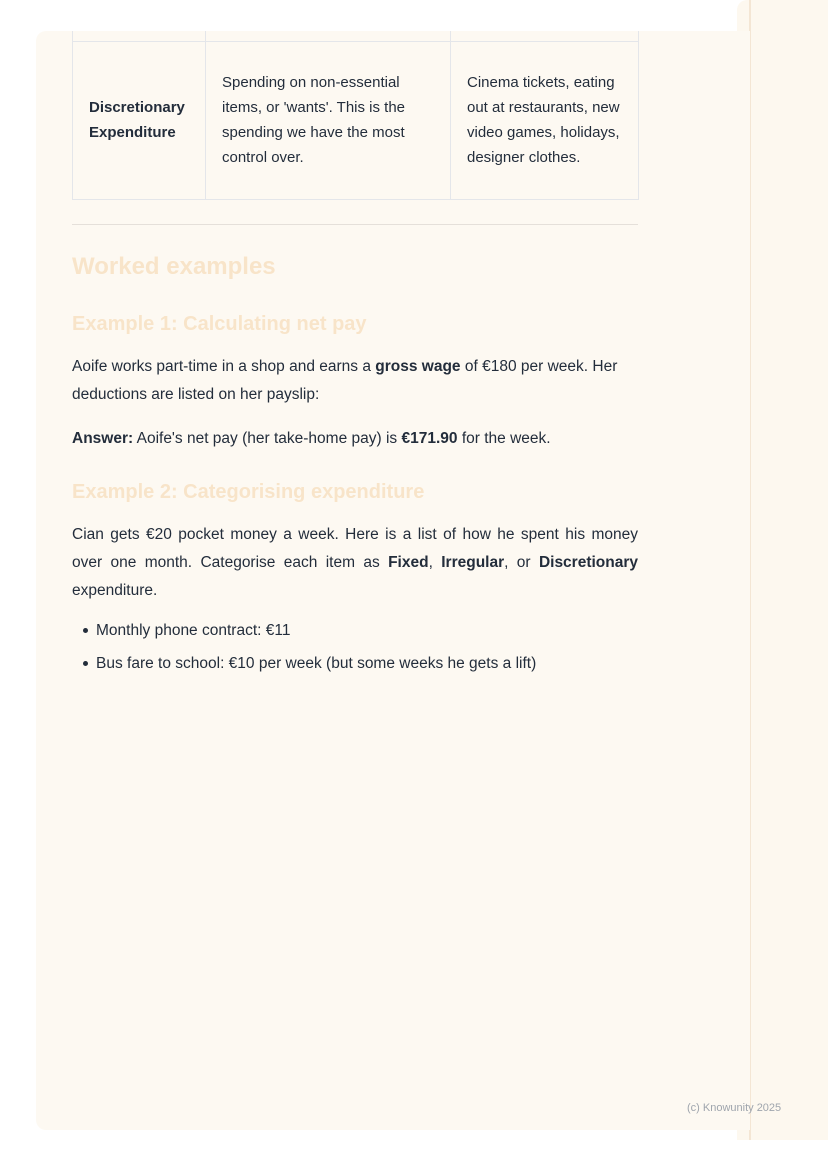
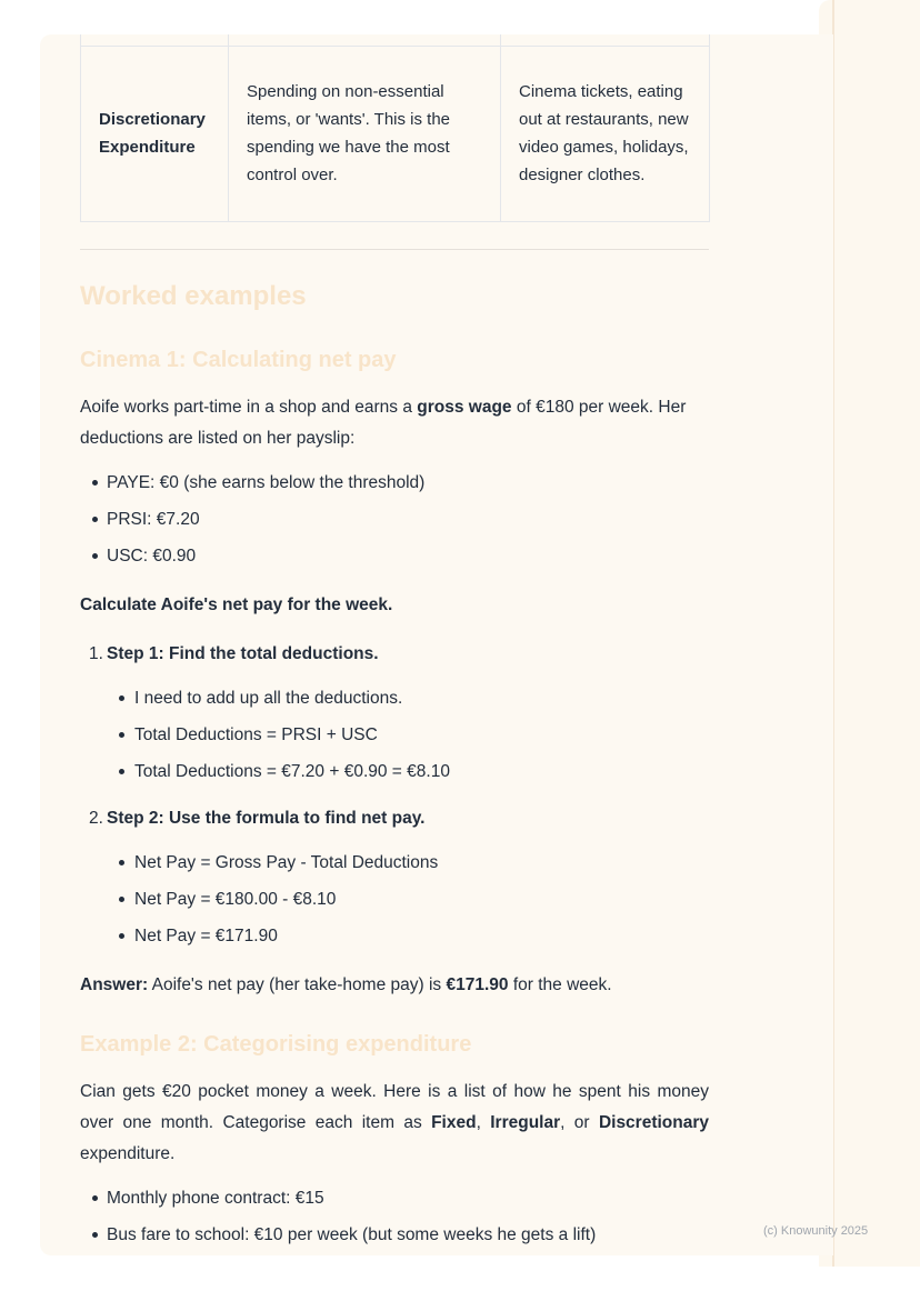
  Discretionary Expenditure	Spending on non-essential items, or 'wants'. This is the spending we have the most control over.	Cinema tickets, eating out at restaurants, new video games, holidays, designer clothes.
  Worked examples
- Example 1: Calculating net pay
+ Cinema 1: Calculating net pay
  Aoife works part-time in a shop and earns a gross wage of €180 per week. Her deductions are listed on her payslip:
+ PAYE: €0 (she earns below the threshold)
+ PRSI: €7.20
+ USC: €0.90
+ Calculate Aoife's net pay for the week.
+ 1. Step 1: Find the total deductions.
+ I need to add up all the deductions.
+ Total Deductions = PRSI + USC
+ Total Deductions = €7.20 + €0.90 = €8.10
+ 2. Step 2: Use the formula to find net pay.
+ Net Pay = Gross Pay - Total Deductions
+ Net Pay = €180.00 - €8.10
+ Net Pay = €171.90
  Answer: Aoife's net pay (her take-home pay) is €171.90 for the week.
  Example 2: Categorising expenditure
  Cian gets €20 pocket money a week. Here is a list of how he spent his money over one month. Categorise each item as Fixed, Irregular, or Discretionary expenditure.
- Monthly phone contract: €11
+ Monthly phone contract: €15
  Bus fare to school: €10 per week (but some weeks he gets a lift)
  (c) Knowunity 2025
